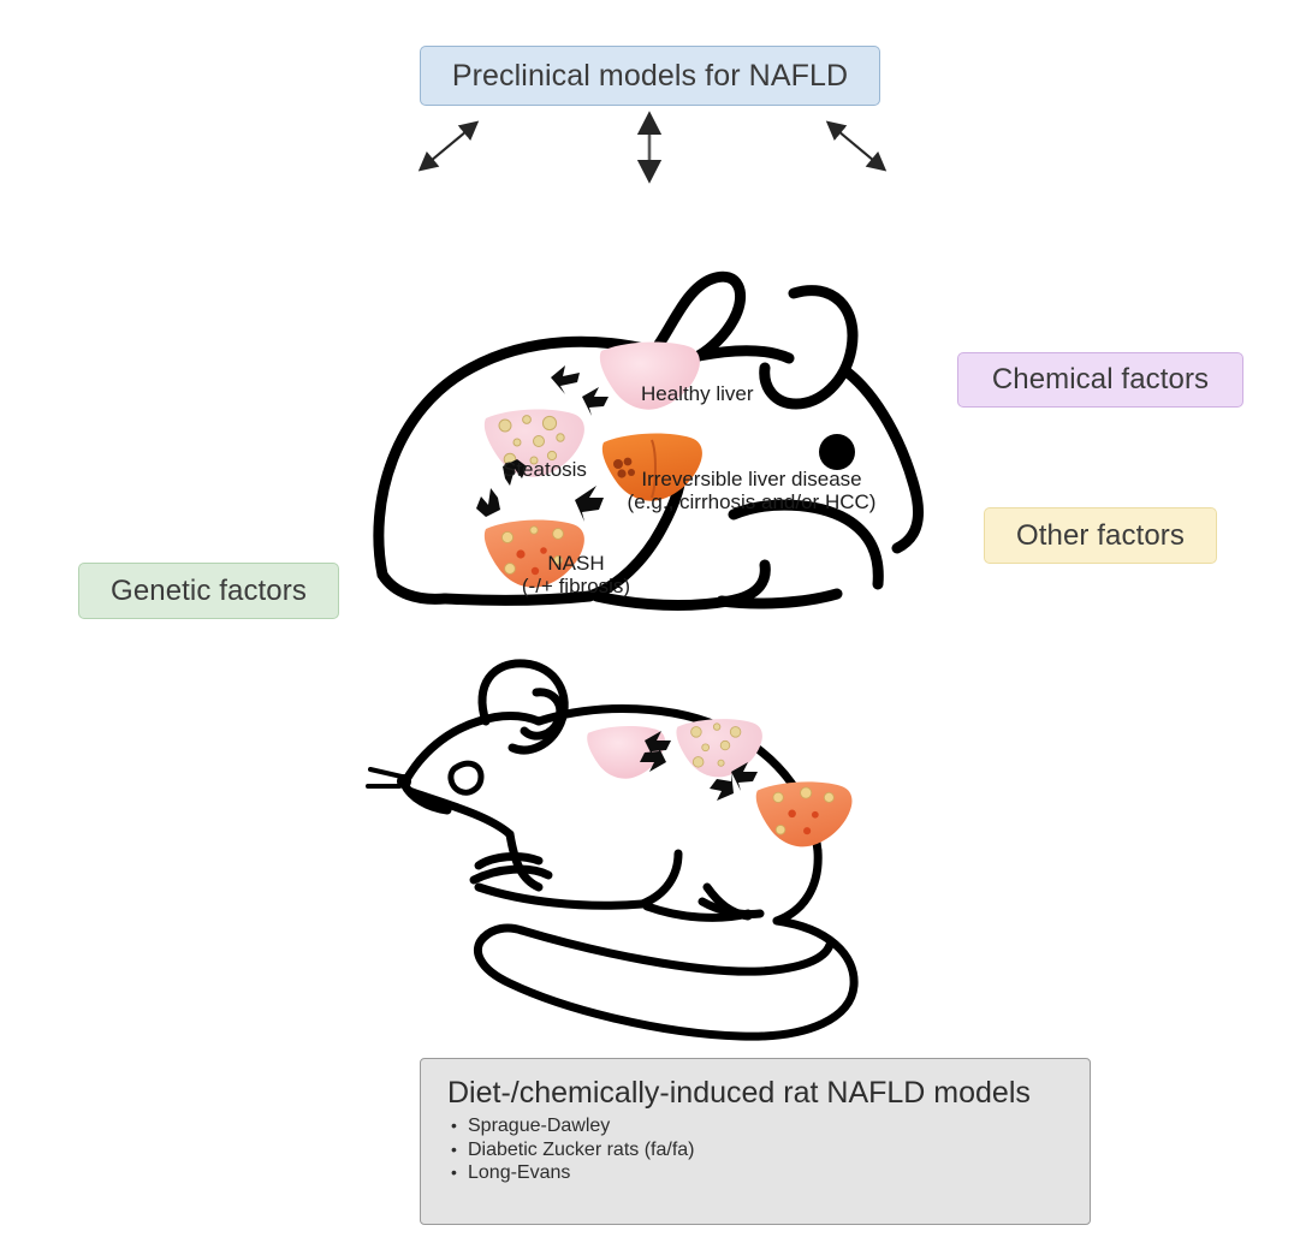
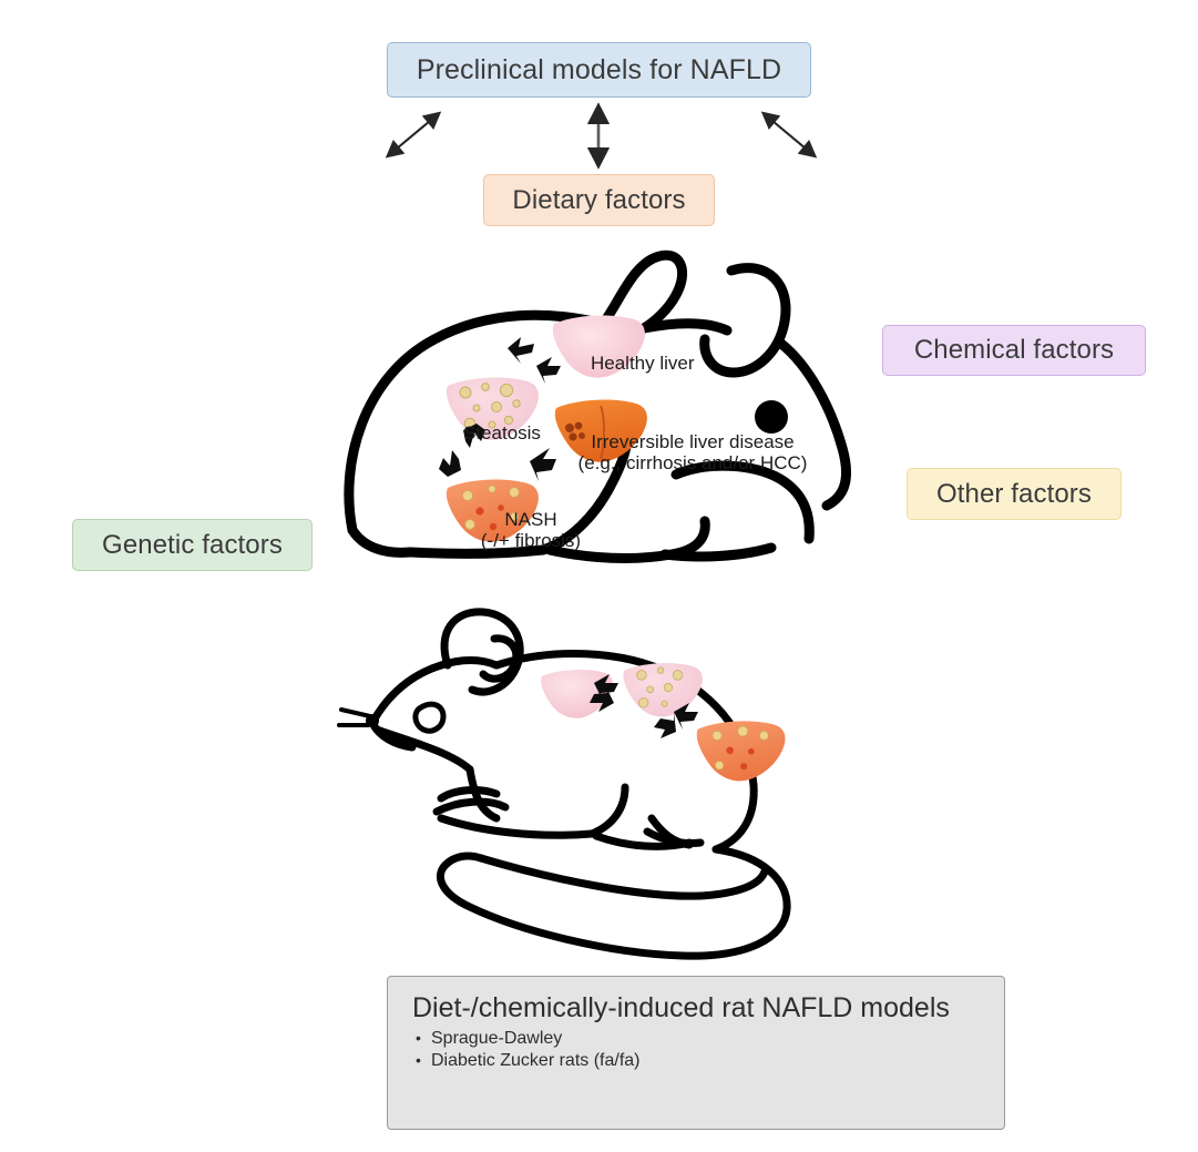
  Preclinical models for NAFLD
+ Dietary factors
  Chemical factors
  Other factors
  Genetic factors
  Healthy liver
  Steatosis
  Irreversible liver disease
  (e.g., cirrhosis and/or HCC)
  NASH
  (-/+ fibrosis)
  Diet-/chemically-induced rat NAFLD models
  Sprague-Dawley
  Diabetic Zucker rats (fa/fa)
- Long-Evans
